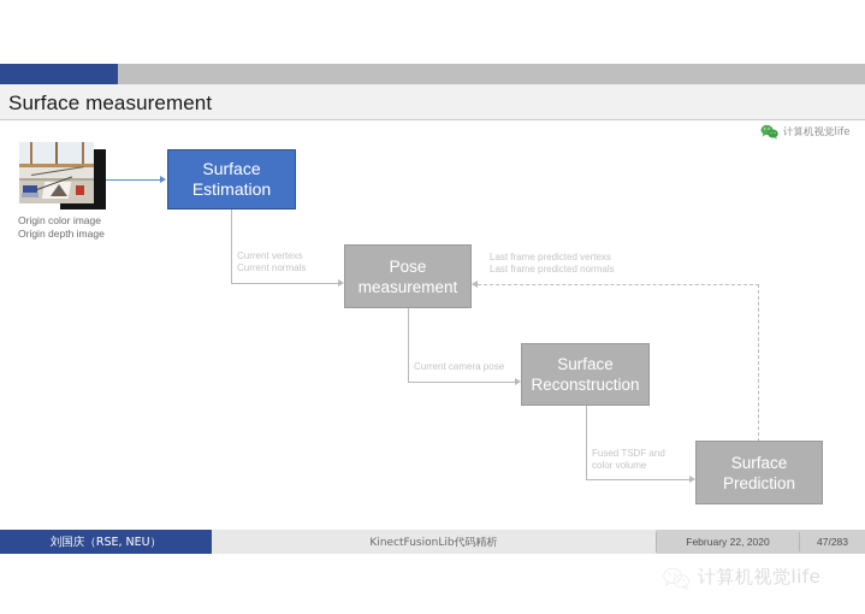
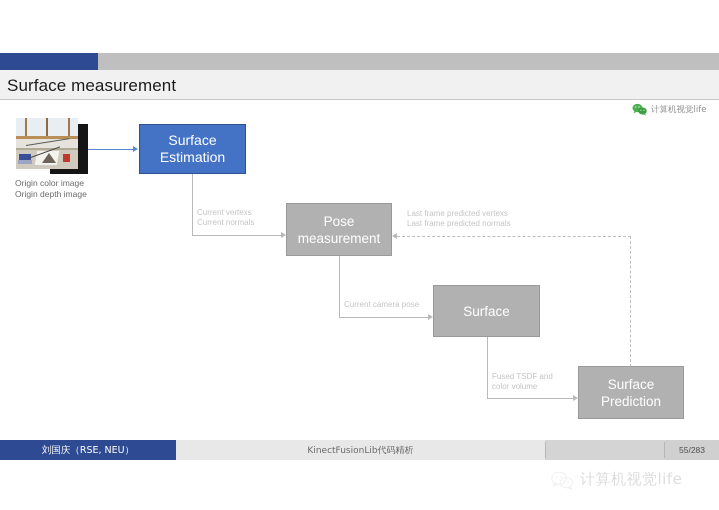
  Surface measurement
  Origin color image
  Origin depth image
  Surface
  Estimation
  Current vertexs
  Current normals
  Pose
  measurement
  Last frame predicted vertexs
  Last frame predicted normals
  Current camera pose
  Surface
- Reconstruction
  Fused TSDF and
  color volume
  Surface
  Prediction
  计算机视觉life
  刘国庆（RSE, NEU）
  KinectFusionLib代码精析
- February 22, 2020
- 47/283
+ 55/283
  计算机视觉life
